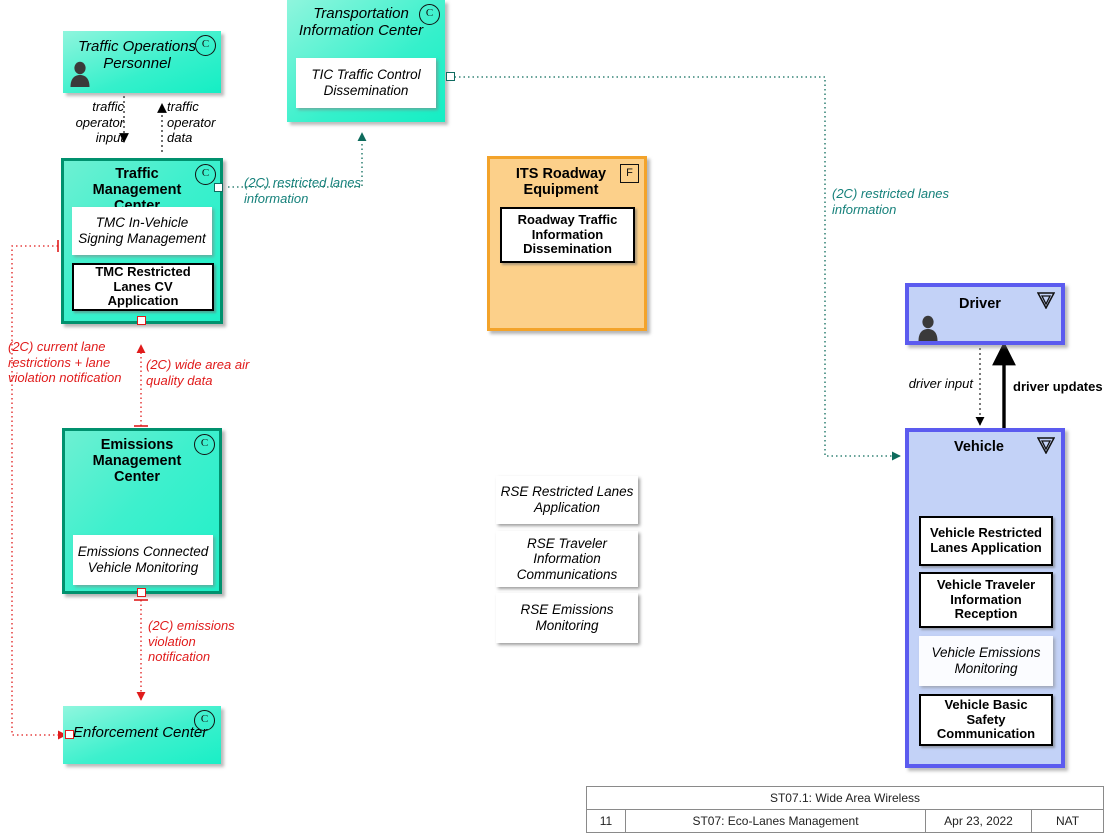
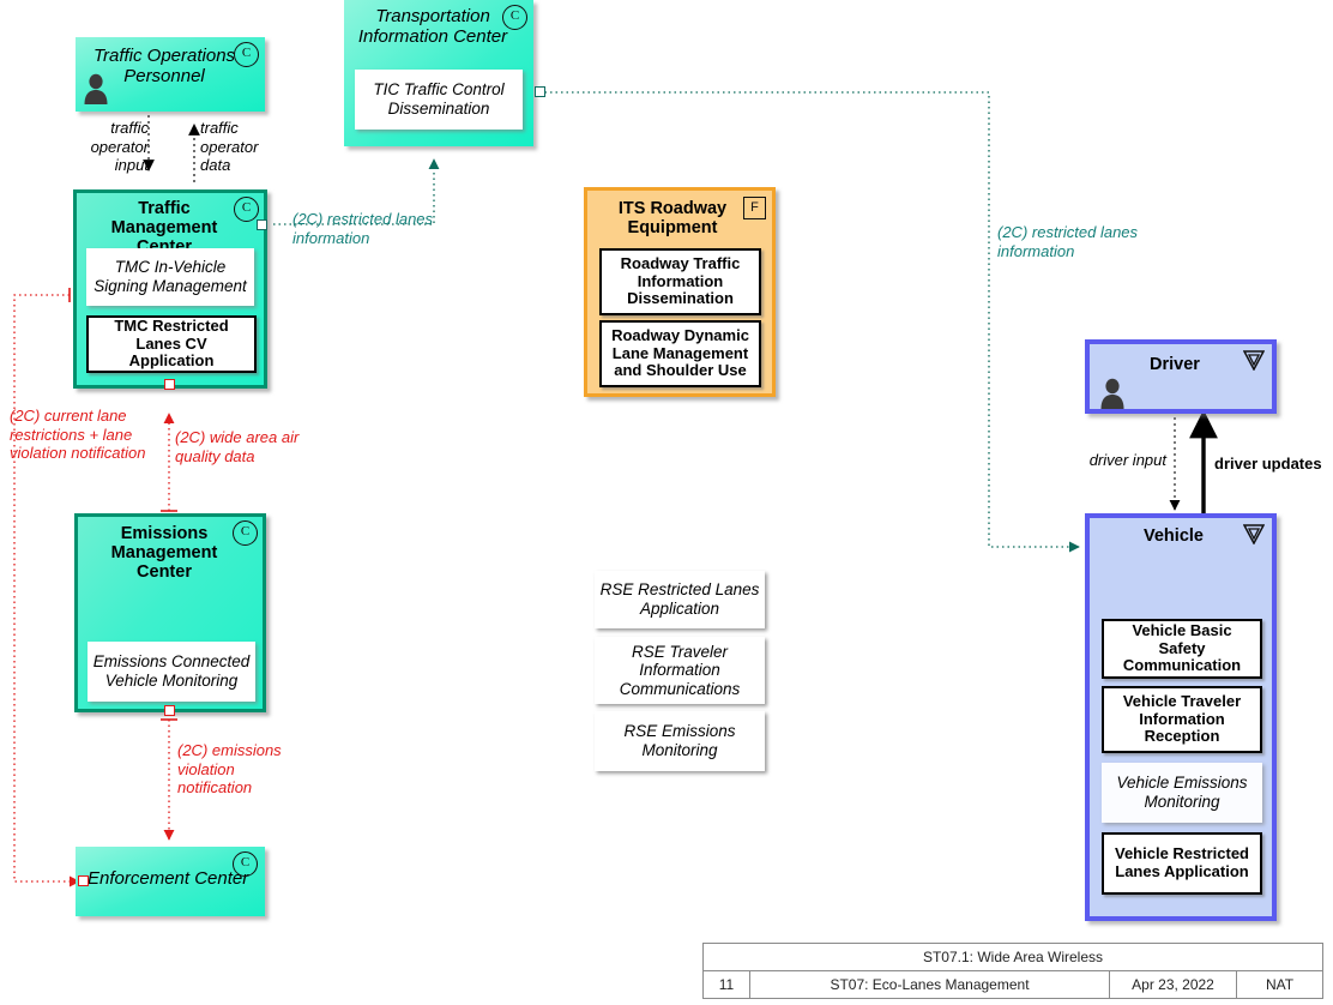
  Traffic Operations Personnel
  C
  Transportation Information Center
  C
  TIC Traffic Control Dissemination
  Traffic Management
  C
  TMC In-Vehicle Signing Management
  TMC Restricted Lanes CV Application
  Emissions Management Center
  C
  Emissions Connected Vehicle Monitoring
  Enforcement Center
  C
  ITS Roadway Equipment
  F
  Roadway Traffic Information Dissemination
+ Roadway Dynamic Lane Management and Shoulder Use
  Driver
  Vehicle
- Vehicle Restricted Lanes Application
+ Vehicle Basic Safety Communication
  Vehicle Traveler Information Reception
  Vehicle Emissions Monitoring
- Vehicle Basic Safety Communication
+ Vehicle Restricted Lanes Application
  RSE Restricted Lanes Application
  RSE Traveler Information Communications
  RSE Emissions Monitoring
  traffic operator input
  traffic operator data
  (2C) restricted lanes information
  (2C) restricted lanes information
  (2C) current lane restrictions + lane violation notification
  (2C) wide area air quality data
  (2C) emissions violation notification
  driver input
  driver updates
  ST07.1: Wide Area Wireless
  11
  ST07: Eco-Lanes Management
  Apr 23, 2022
  NAT
